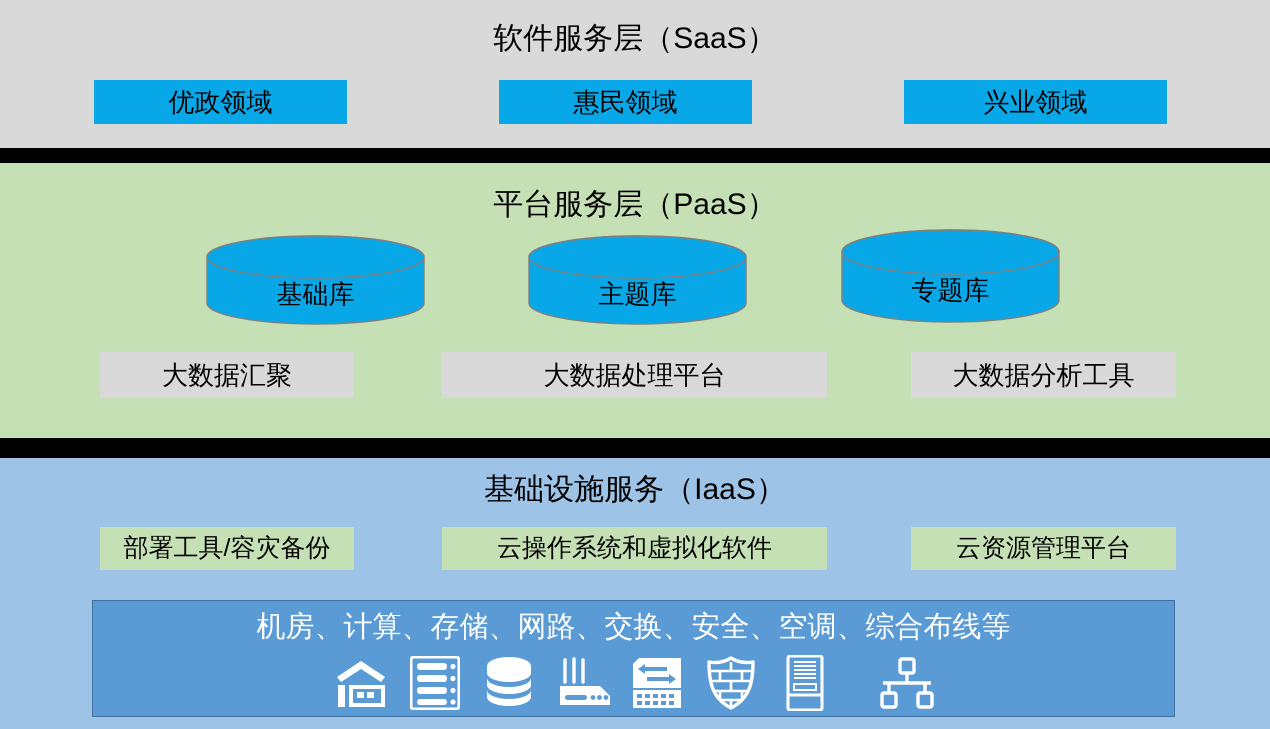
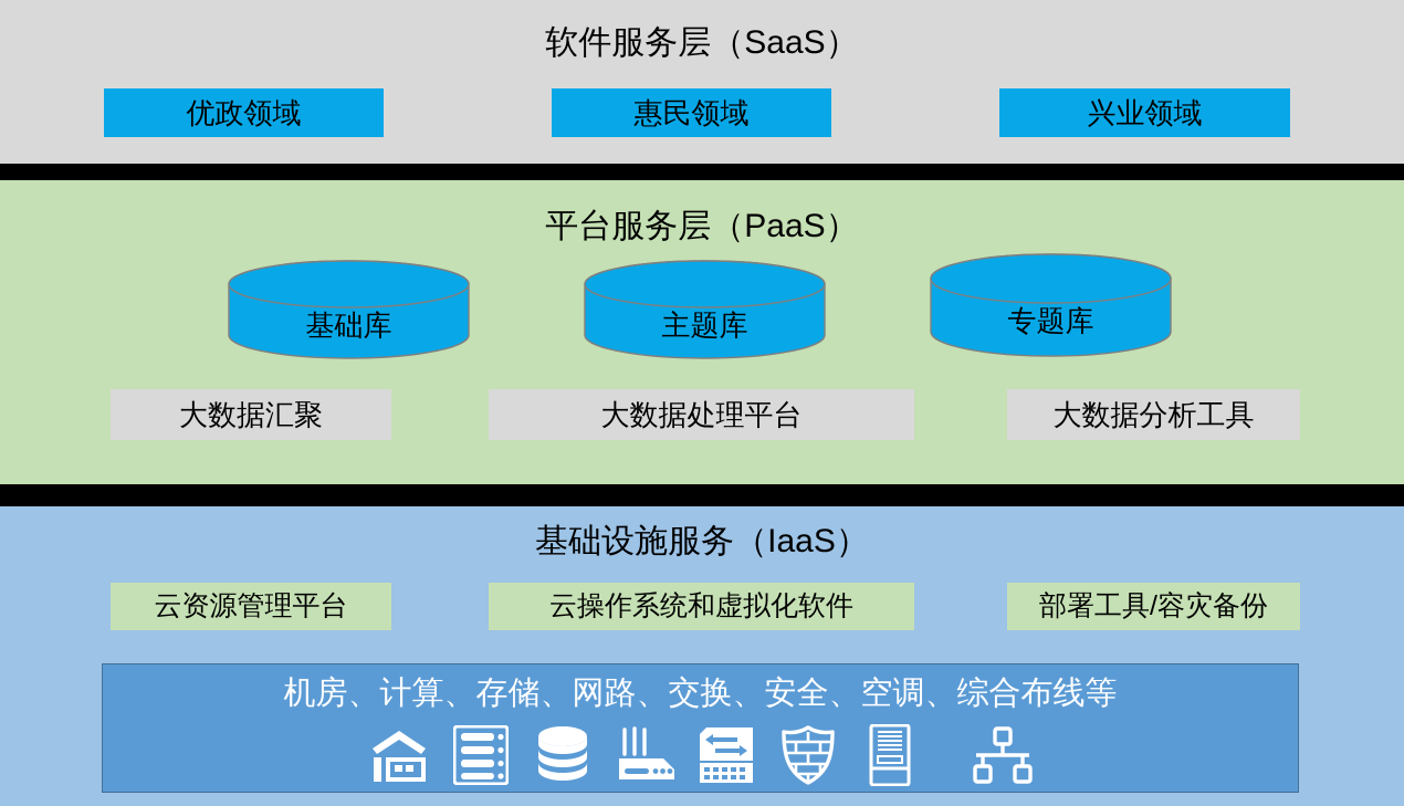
  软件服务层（SaaS）
  优政领域
  惠民领域
  兴业领域
  平台服务层（PaaS）
  基础库
  主题库
  专题库
  大数据汇聚
  大数据处理平台
  大数据分析工具
  基础设施服务（IaaS）
- 部署工具/容灾备份
+ 云资源管理平台
  云操作系统和虚拟化软件
- 云资源管理平台
+ 部署工具/容灾备份
  机房、计算、存储、网路、交换、安全、空调、综合布线等
